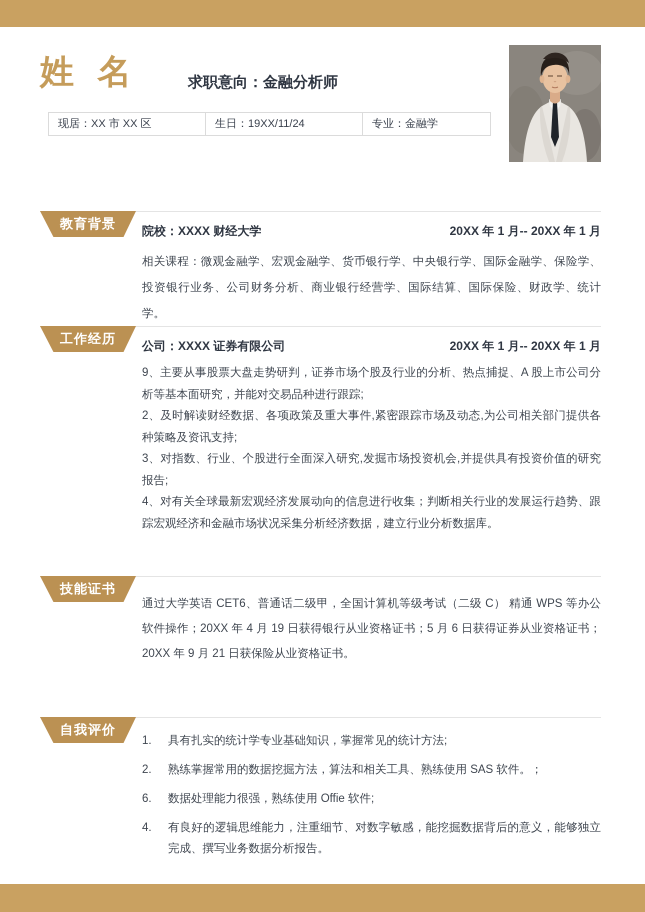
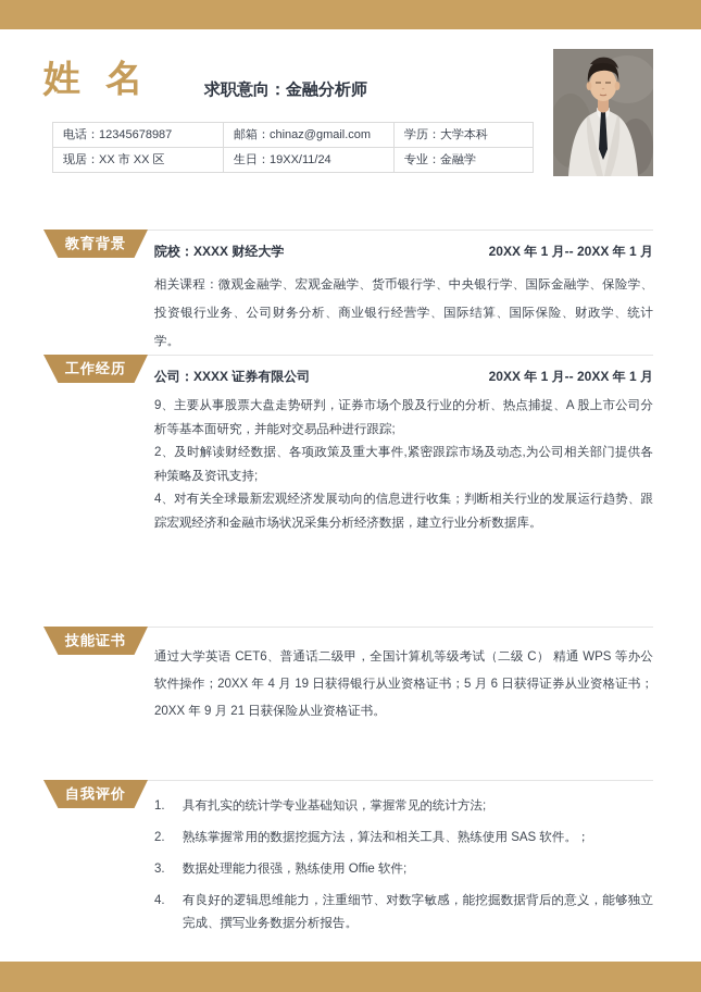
  姓 名
  求职意向：金融分析师
+ 电话：12345678987	邮箱：chinaz@gmail.com	学历：大学本科
  现居：XX 市 XX 区	生日：19XX/11/24	专业：金融学
  教育背景
  院校：XXXX 财经大学
  20XX 年 1 月-- 20XX 年 1 月
  相关课程：微观金融学、宏观金融学、货币银行学、中央银行学、国际金融学、保险学、投资银行业务、公司财务分析、商业银行经营学、国际结算、国际保险、财政学、统计学。
  工作经历
  公司：XXXX 证券有限公司
  20XX 年 1 月-- 20XX 年 1 月
  9、主要从事股票大盘走势研判，证券市场个股及行业的分析、热点捕捉、A 股上市公司分析等基本面研究，并能对交易品种进行跟踪;
  2、及时解读财经数据、各项政策及重大事件,紧密跟踪市场及动态,为公司相关部门提供各种策略及资讯支持;
- 3、对指数、行业、个股进行全面深入研究,发掘市场投资机会,并提供具有投资价值的研究报告;
  4、对有关全球最新宏观经济发展动向的信息进行收集；判断相关行业的发展运行趋势、跟踪宏观经济和金融市场状况采集分析经济数据，建立行业分析数据库。
  技能证书
  通过大学英语 CET6、普通话二级甲，全国计算机等级考试（二级 C） 精通 WPS 等办公软件操作；20XX 年 4 月 19 日获得银行从业资格证书；5 月 6 日获得证券从业资格证书；20XX 年 9 月 21 日获保险从业资格证书。
  自我评价
  1.
  具有扎实的统计学专业基础知识，掌握常见的统计方法;
  2.
  熟练掌握常用的数据挖掘方法，算法和相关工具、熟练使用 SAS 软件。；
- 6.
+ 3.
  数据处理能力很强，熟练使用 Offie 软件;
  4.
  有良好的逻辑思维能力，注重细节、对数字敏感，能挖掘数据背后的意义，能够独立完成、撰写业务数据分析报告。
